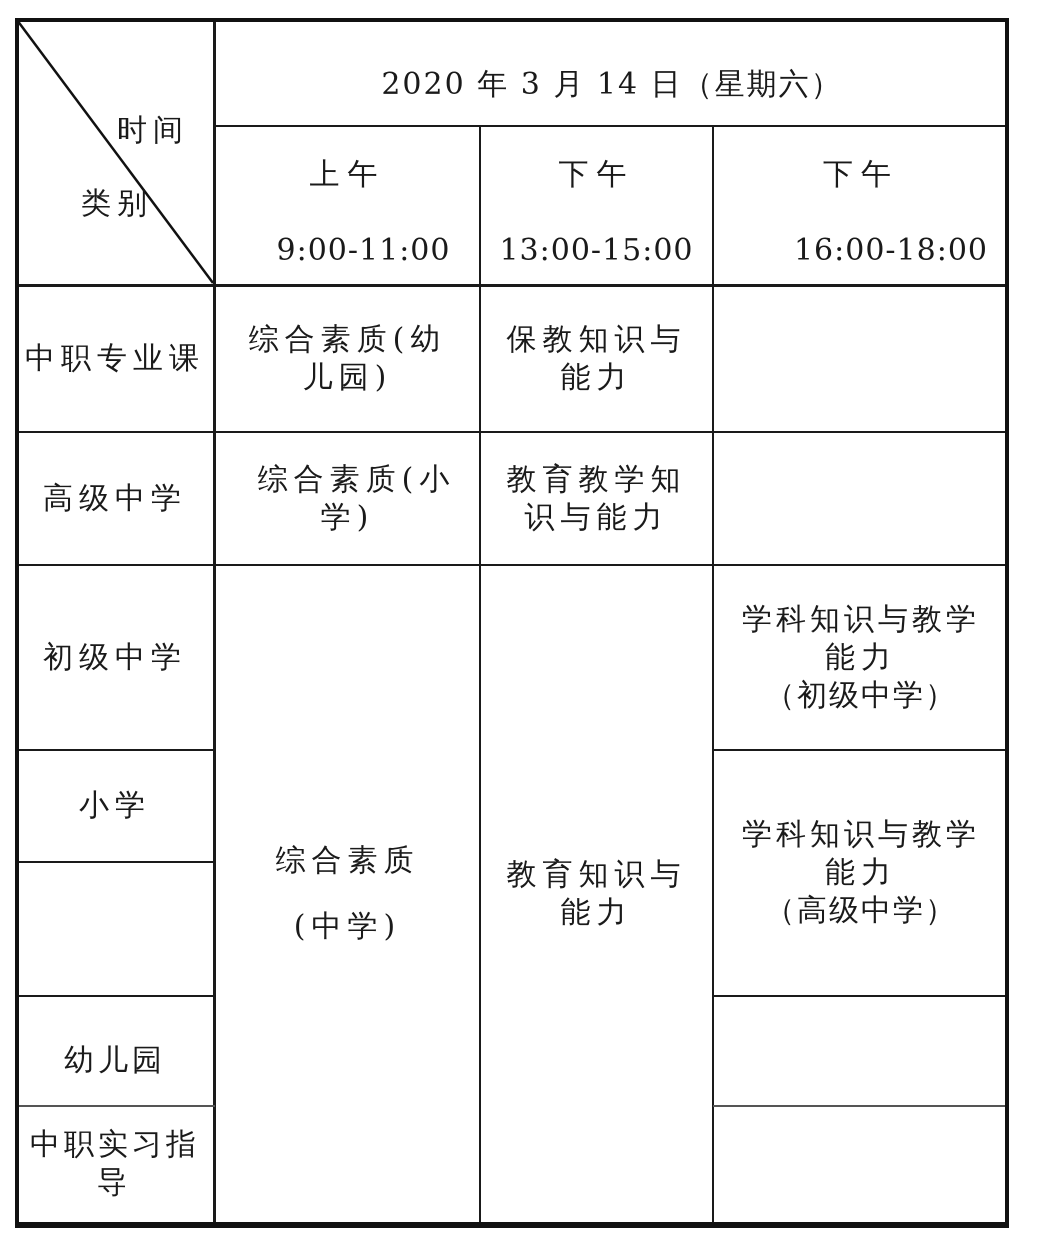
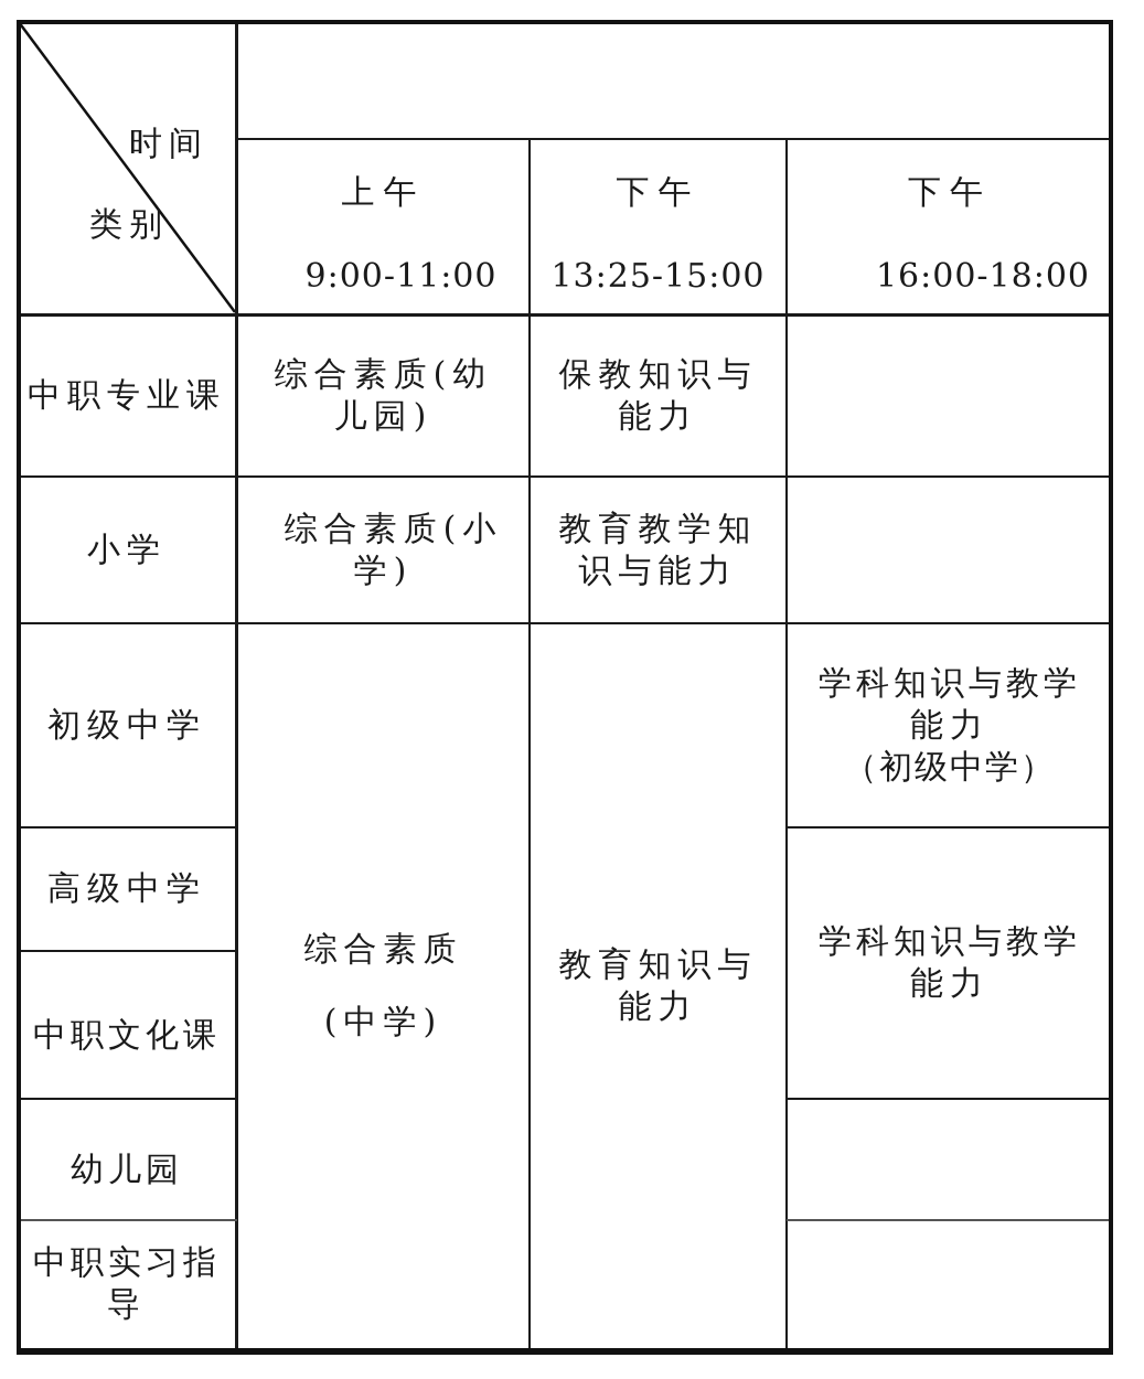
  时间
  类别
- 2020 年 3 月 14 日（星期六）
  上午
  9:00-11:00
  下午
- 13:00-15:00
+ 13:25-15:00
  下午
  16:00-18:00
  中职专业课
- 高级中学
+ 小学
  初级中学
- 小学
+ 高级中学
+ 中职文化课
  幼儿园
  中职实习指
  导
  综合素质(幼
  儿园)
  保教知识与
  能力
  综合素质(小
  学)
  教育教学知
  识与能力
  综合素质
  (中学)
  教育知识与
  能力
  学科知识与教学
  能力
  （初级中学）
  学科知识与教学
  能力
- （高级中学）
